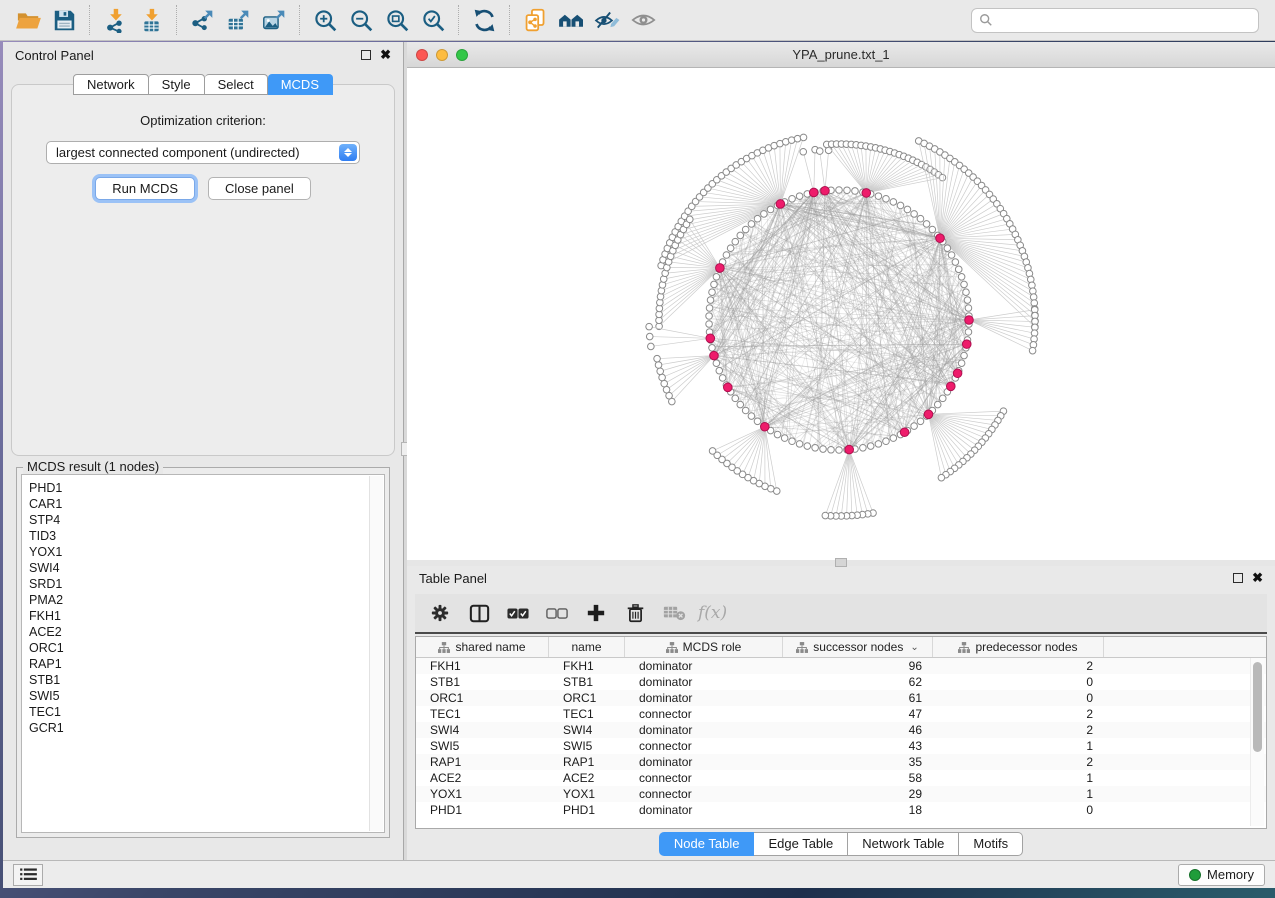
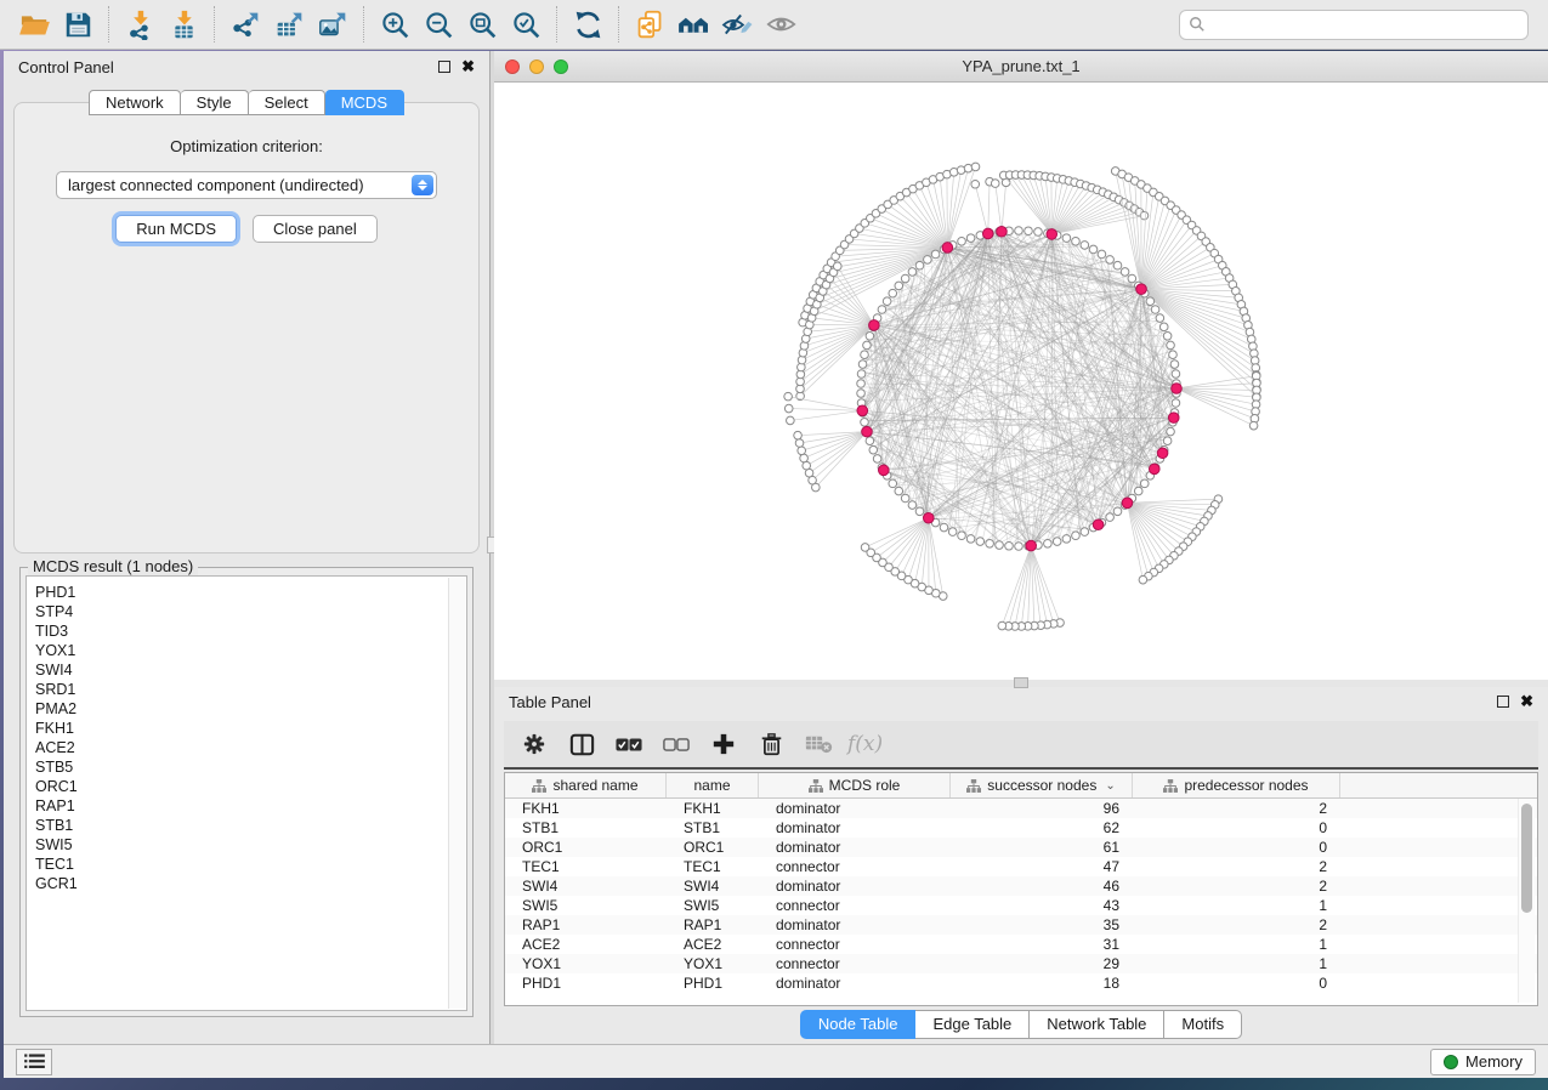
  Control Panel
  ✖
  Network
  Style
  Select
  MCDS
  Optimization criterion:
  largest connected component (undirected)
  Run MCDS
  Close panel
  MCDS result (1 nodes)
  PHD1
- CAR1
  STP4
  TID3
  YOX1
  SWI4
  SRD1
  PMA2
  FKH1
  ACE2
+ STB5
  ORC1
  RAP1
  STB1
  SWI5
  TEC1
  GCR1
  YPA_prune.txt_1
  Table Panel
  ✖
  f(x)
  shared name
  name
  MCDS role
  successor nodes
  ⌄
  predecessor nodes
  FKH1
  FKH1
  dominator
  96
  2
  STB1
  STB1
  dominator
  62
  0
  ORC1
  ORC1
  dominator
  61
  0
  TEC1
  TEC1
  connector
  47
  2
  SWI4
  SWI4
  dominator
  46
  2
  SWI5
  SWI5
  connector
  43
  1
  RAP1
  RAP1
  dominator
  35
  2
  ACE2
  ACE2
  connector
- 58
+ 31
  1
  YOX1
  YOX1
  connector
  29
  1
  PHD1
  PHD1
  dominator
  18
  0
  Node Table
  Edge Table
  Network Table
  Motifs
  Memory
